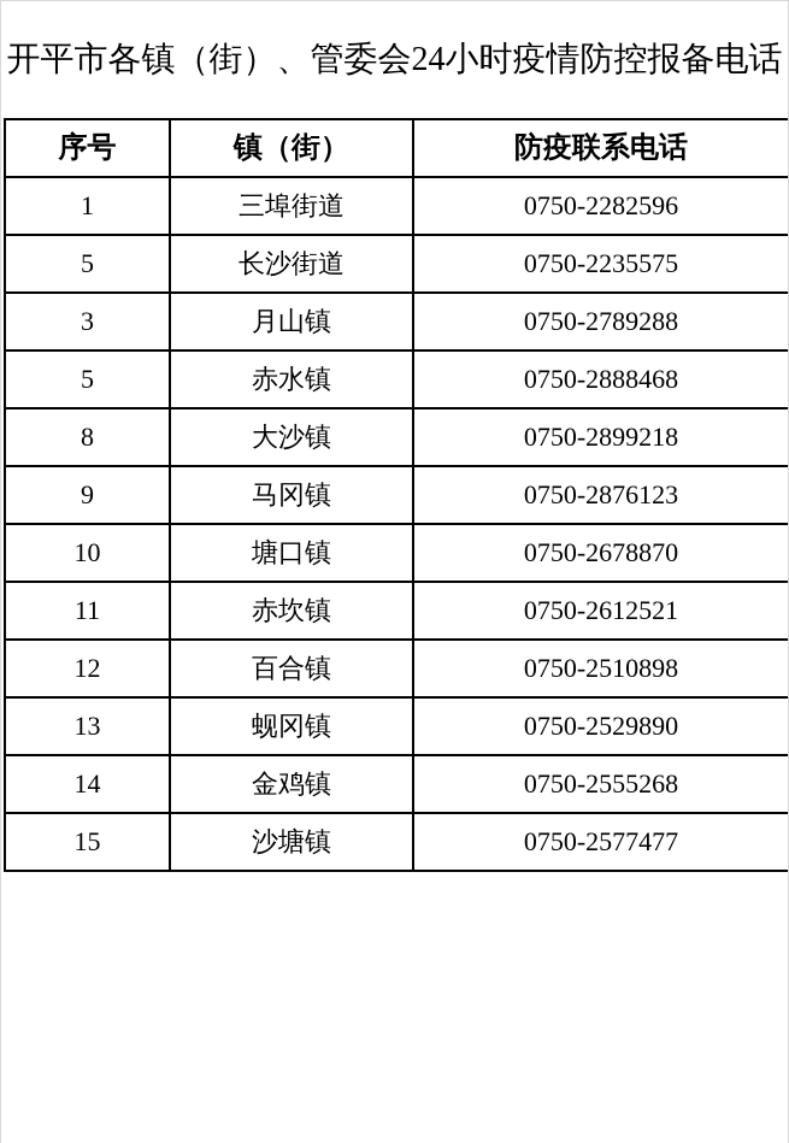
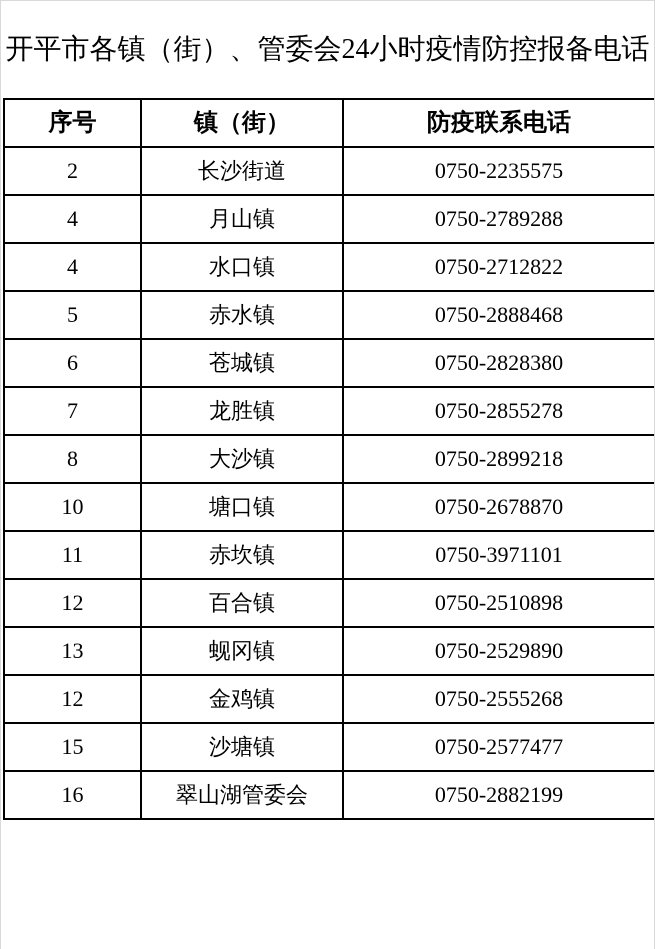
  开平市各镇（街）、管委会24小时疫情防控报备电话
  序号	镇（街）	防疫联系电话
- 1	三埠街道	0750-2282596
- 5	长沙街道	0750-2235575
+ 2	长沙街道	0750-2235575
- 3	月山镇	0750-2789288
+ 4	月山镇	0750-2789288
+ 4	水口镇	0750-2712822
  5	赤水镇	0750-2888468
+ 6	苍城镇	0750-2828380
+ 7	龙胜镇	0750-2855278
  8	大沙镇	0750-2899218
- 9	马冈镇	0750-2876123
  10	塘口镇	0750-2678870
- 11	赤坎镇	0750-2612521
+ 11	赤坎镇	0750-3971101
  12	百合镇	0750-2510898
  13	蚬冈镇	0750-2529890
- 14	金鸡镇	0750-2555268
+ 12	金鸡镇	0750-2555268
  15	沙塘镇	0750-2577477
+ 16	翠山湖管委会	0750-2882199
